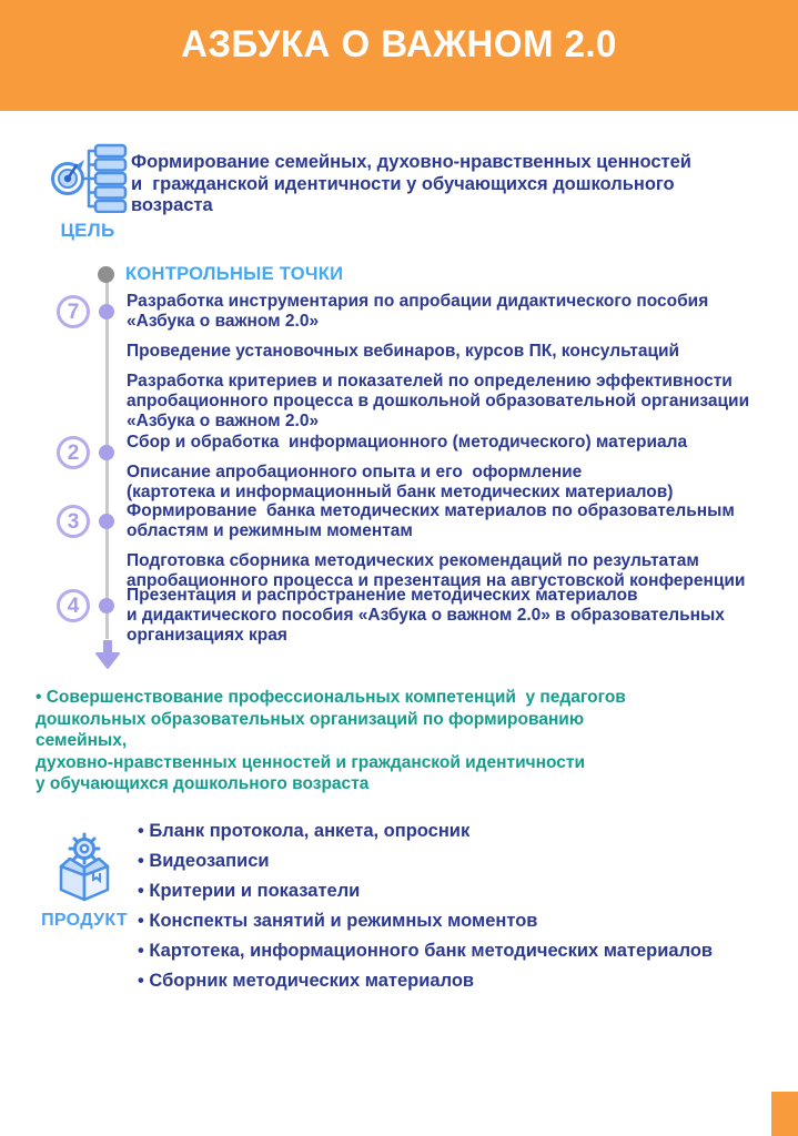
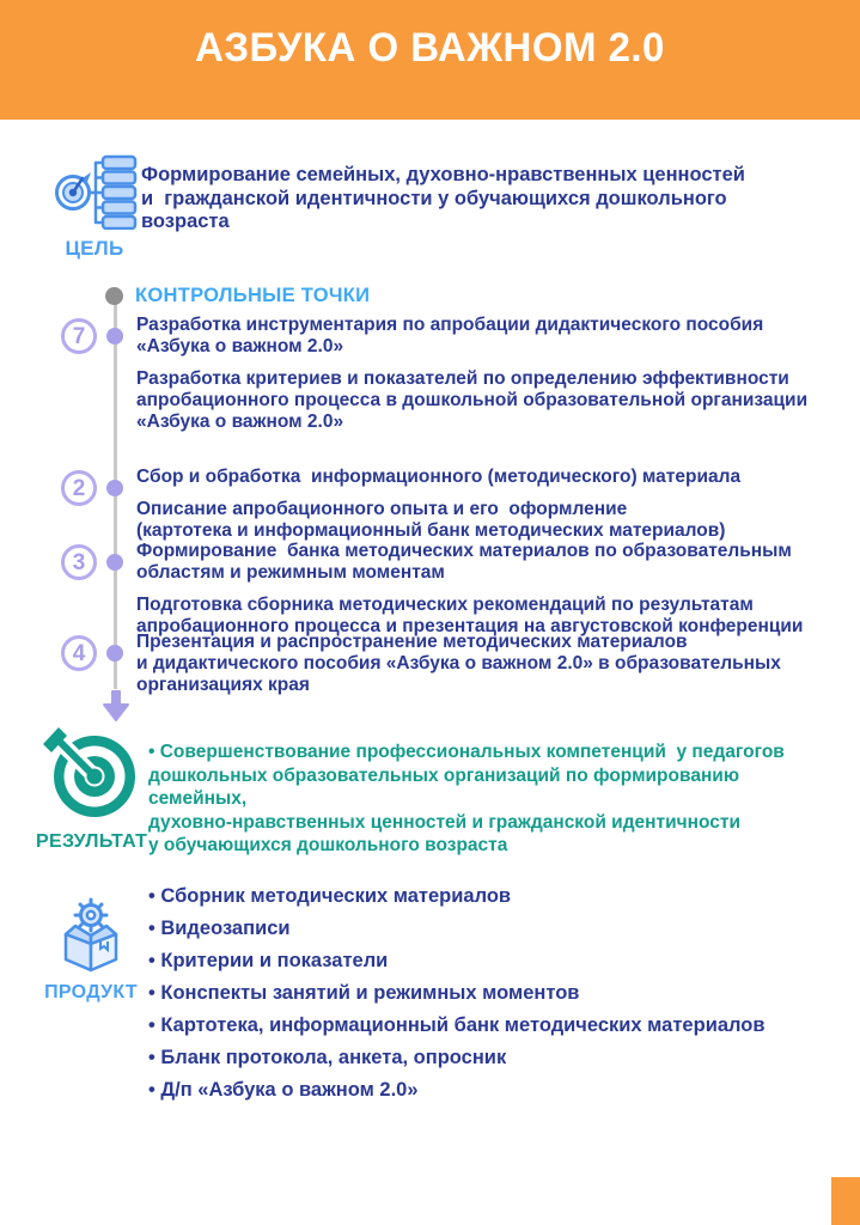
  АЗБУКА О ВАЖНОМ 2.0
  ЦЕЛЬ
  Формирование семейных, духовно-нравственных ценностей
  и гражданской идентичности у обучающихся дошкольного
  возраста
  КОНТРОЛЬНЫЕ ТОЧКИ
  7
  Разработка инструментария по апробации дидактического пособия
  «Азбука о важном 2.0»
- Проведение установочных вебинаров, курсов ПК, консультаций
  Разработка критериев и показателей по определению эффективности
  апробационного процесса в дошкольной образовательной организации
  «Азбука о важном 2.0»
  2
  Сбор и обработка информационного (методического) материала
  Описание апробационного опыта и его оформление
  (картотека и информационный банк методических материалов)
  3
  Формирование банка методических материалов по образовательным
  областям и режимным моментам
  Подготовка сборника методических рекомендаций по результатам
  апробационного процесса и презентация на августовской конференции
  4
  Презентация и распространение методических материалов
  и дидактического пособия «Азбука о важном 2.0» в образовательных
  организациях края
+ РЕЗУЛЬТАТ
  • Совершенствование профессиональных компетенций у педагогов
  дошкольных образовательных организаций по формированию семейных,
  духовно-нравственных ценностей и гражданской идентичности
  у обучающихся дошкольного возраста
  ПРОДУКТ
- Бланк протокола, анкета, опросник
+ Сборник методических материалов
  Видеозаписи
  Критерии и показатели
  Конспекты занятий и режимных моментов
- Картотека, информационного банк методических материалов
+ Картотека, информационный банк методических материалов
- Сборник методических материалов
+ Бланк протокола, анкета, опросник
+ Д/п «Азбука о важном 2.0»
